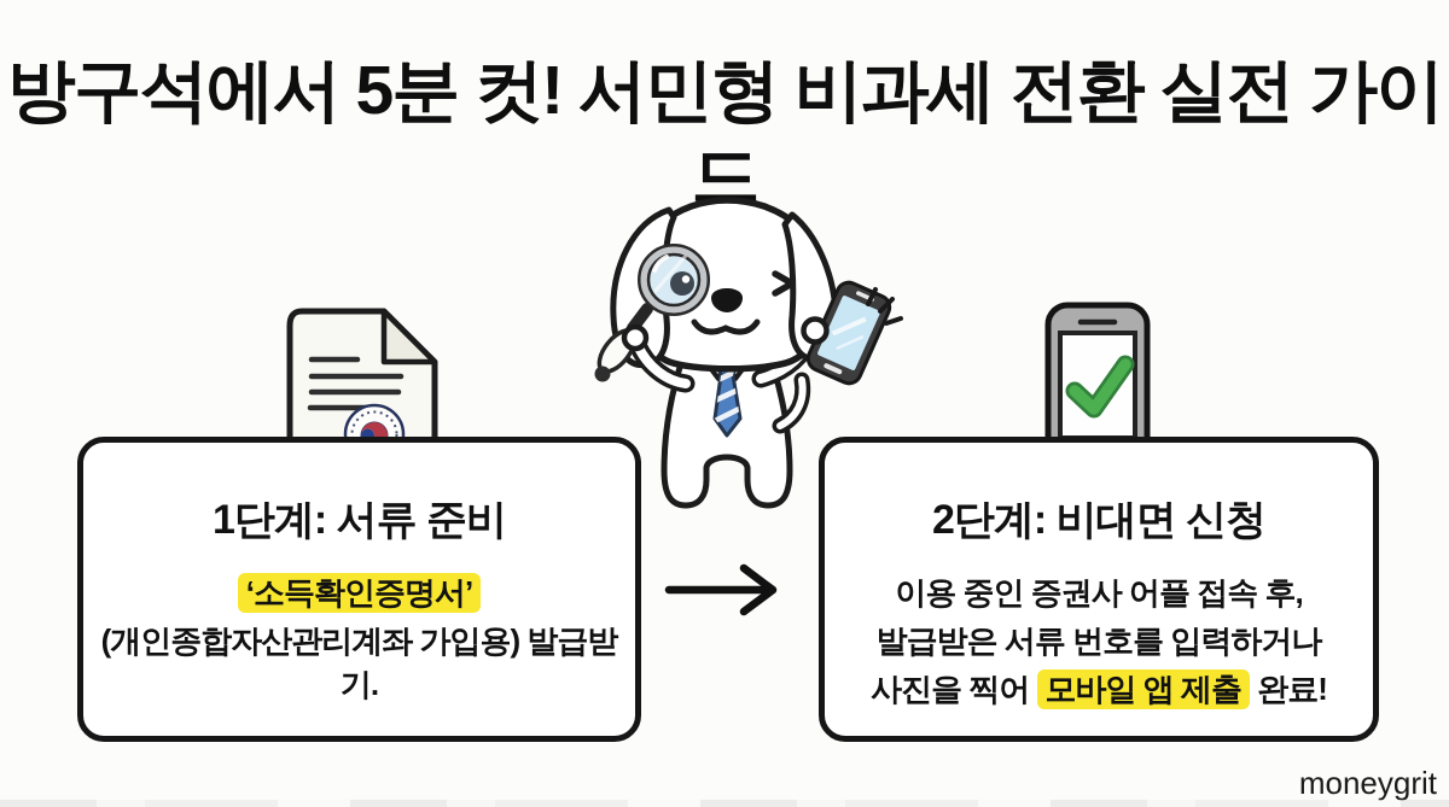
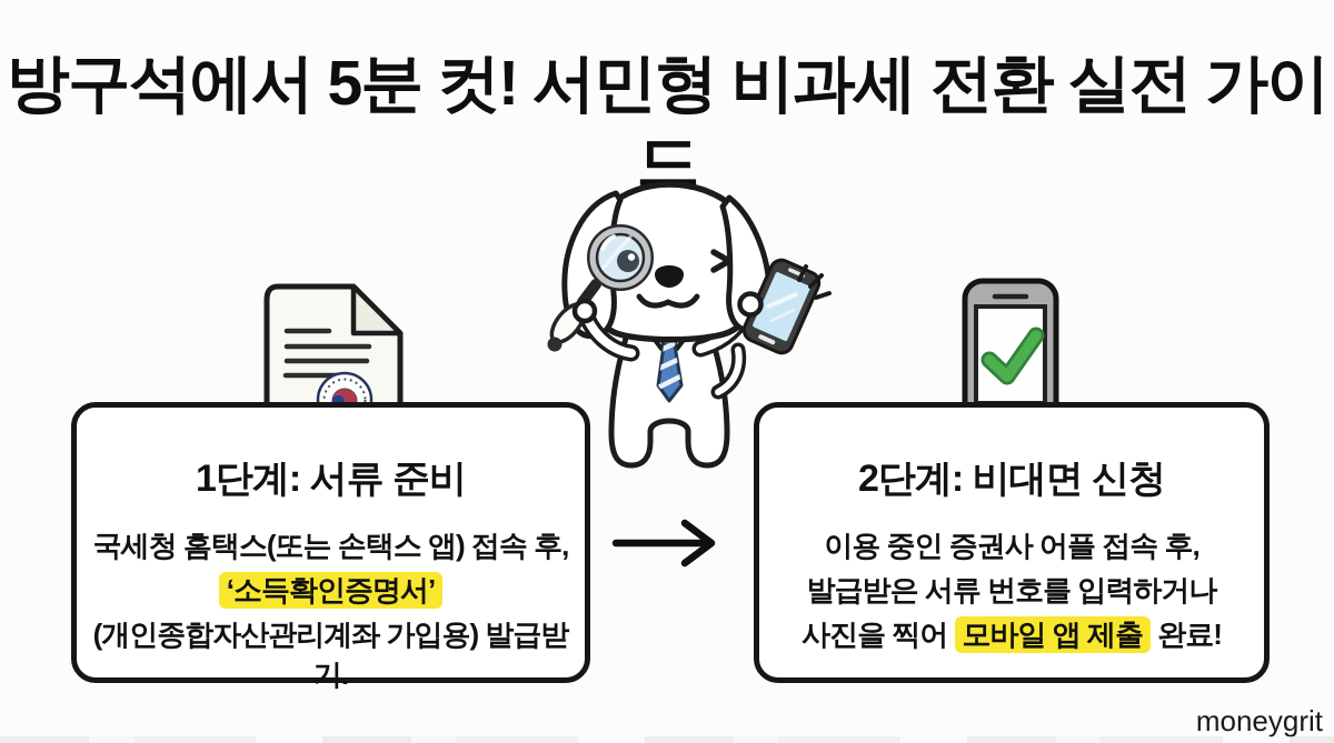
  방구석에서 5분 컷! 서민형 비과세 전환 실전 가이드
  1단계: 서류 준비
+ 국세청 홈택스(또는 손택스 앱) 접속 후,
  ‘소득확인증명서’
  (개인종합자산관리계좌 가입용) 발급받기.
  2단계: 비대면 신청
  이용 중인 증권사 어플 접속 후,
  발급받은 서류 번호를 입력하거나
  사진을 찍어 모바일 앱 제출 완료!
  moneygrit
